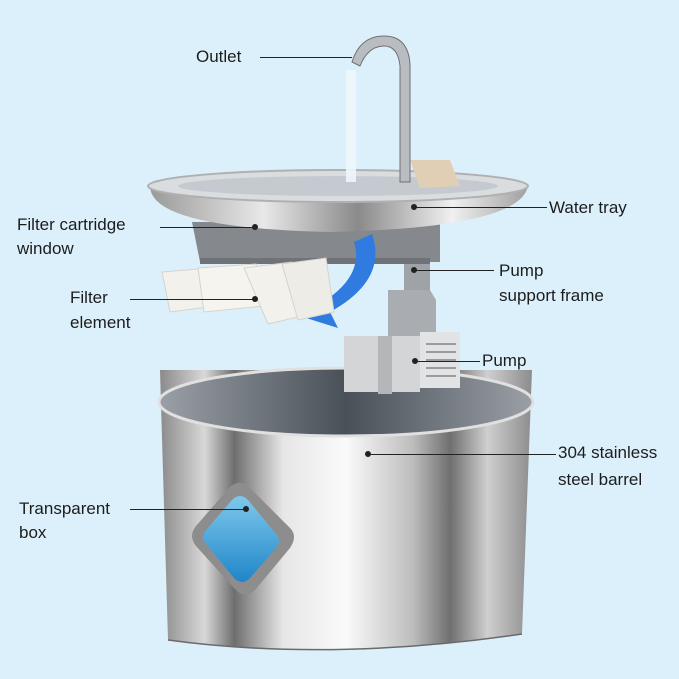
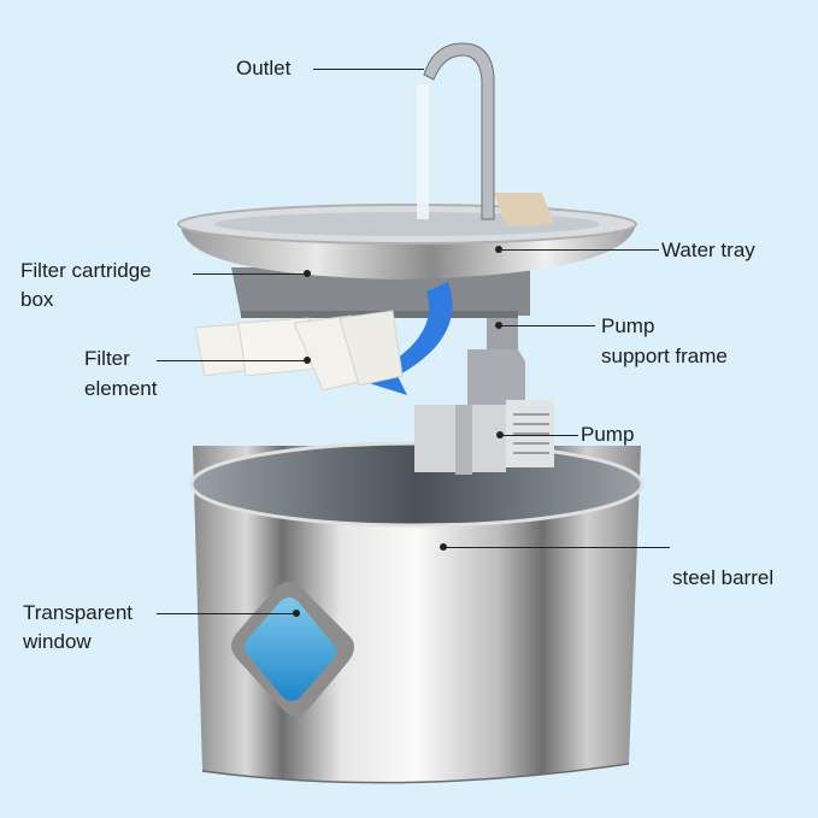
  Outlet
  Water tray
  Filter cartridge
- window
+ box
  Pump
  support frame
  Filter
  element
  Pump
- 304 stainless
  steel barrel
  Transparent
- box
+ window
